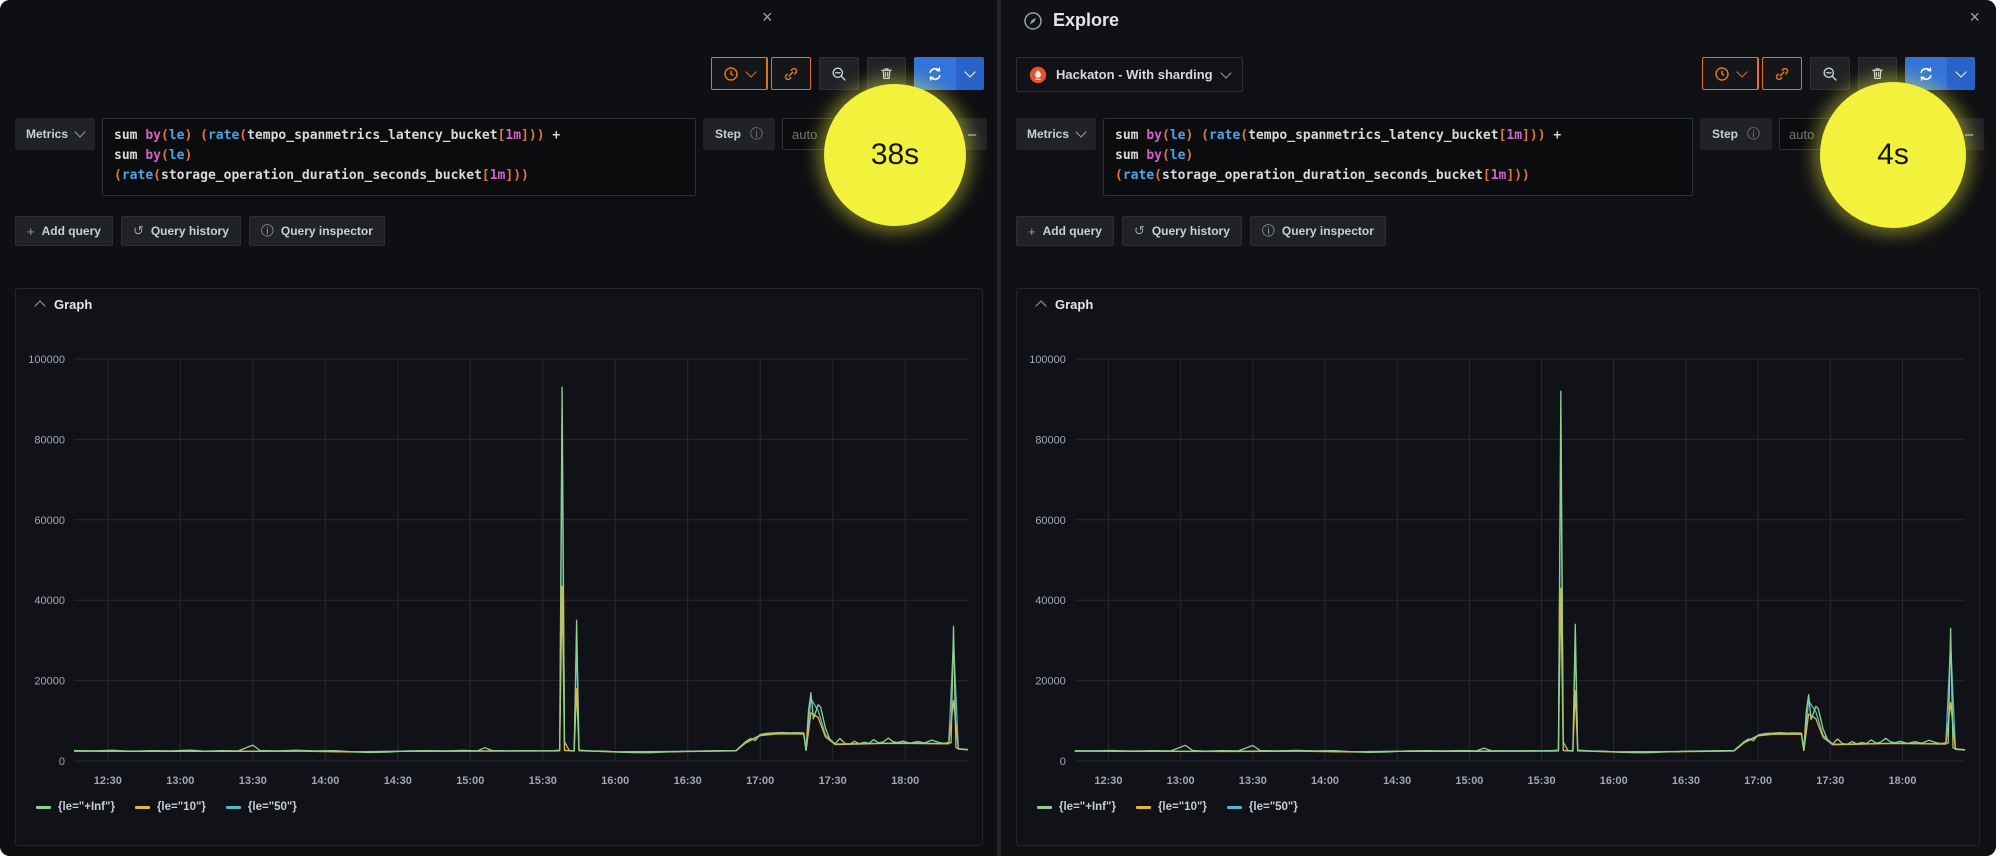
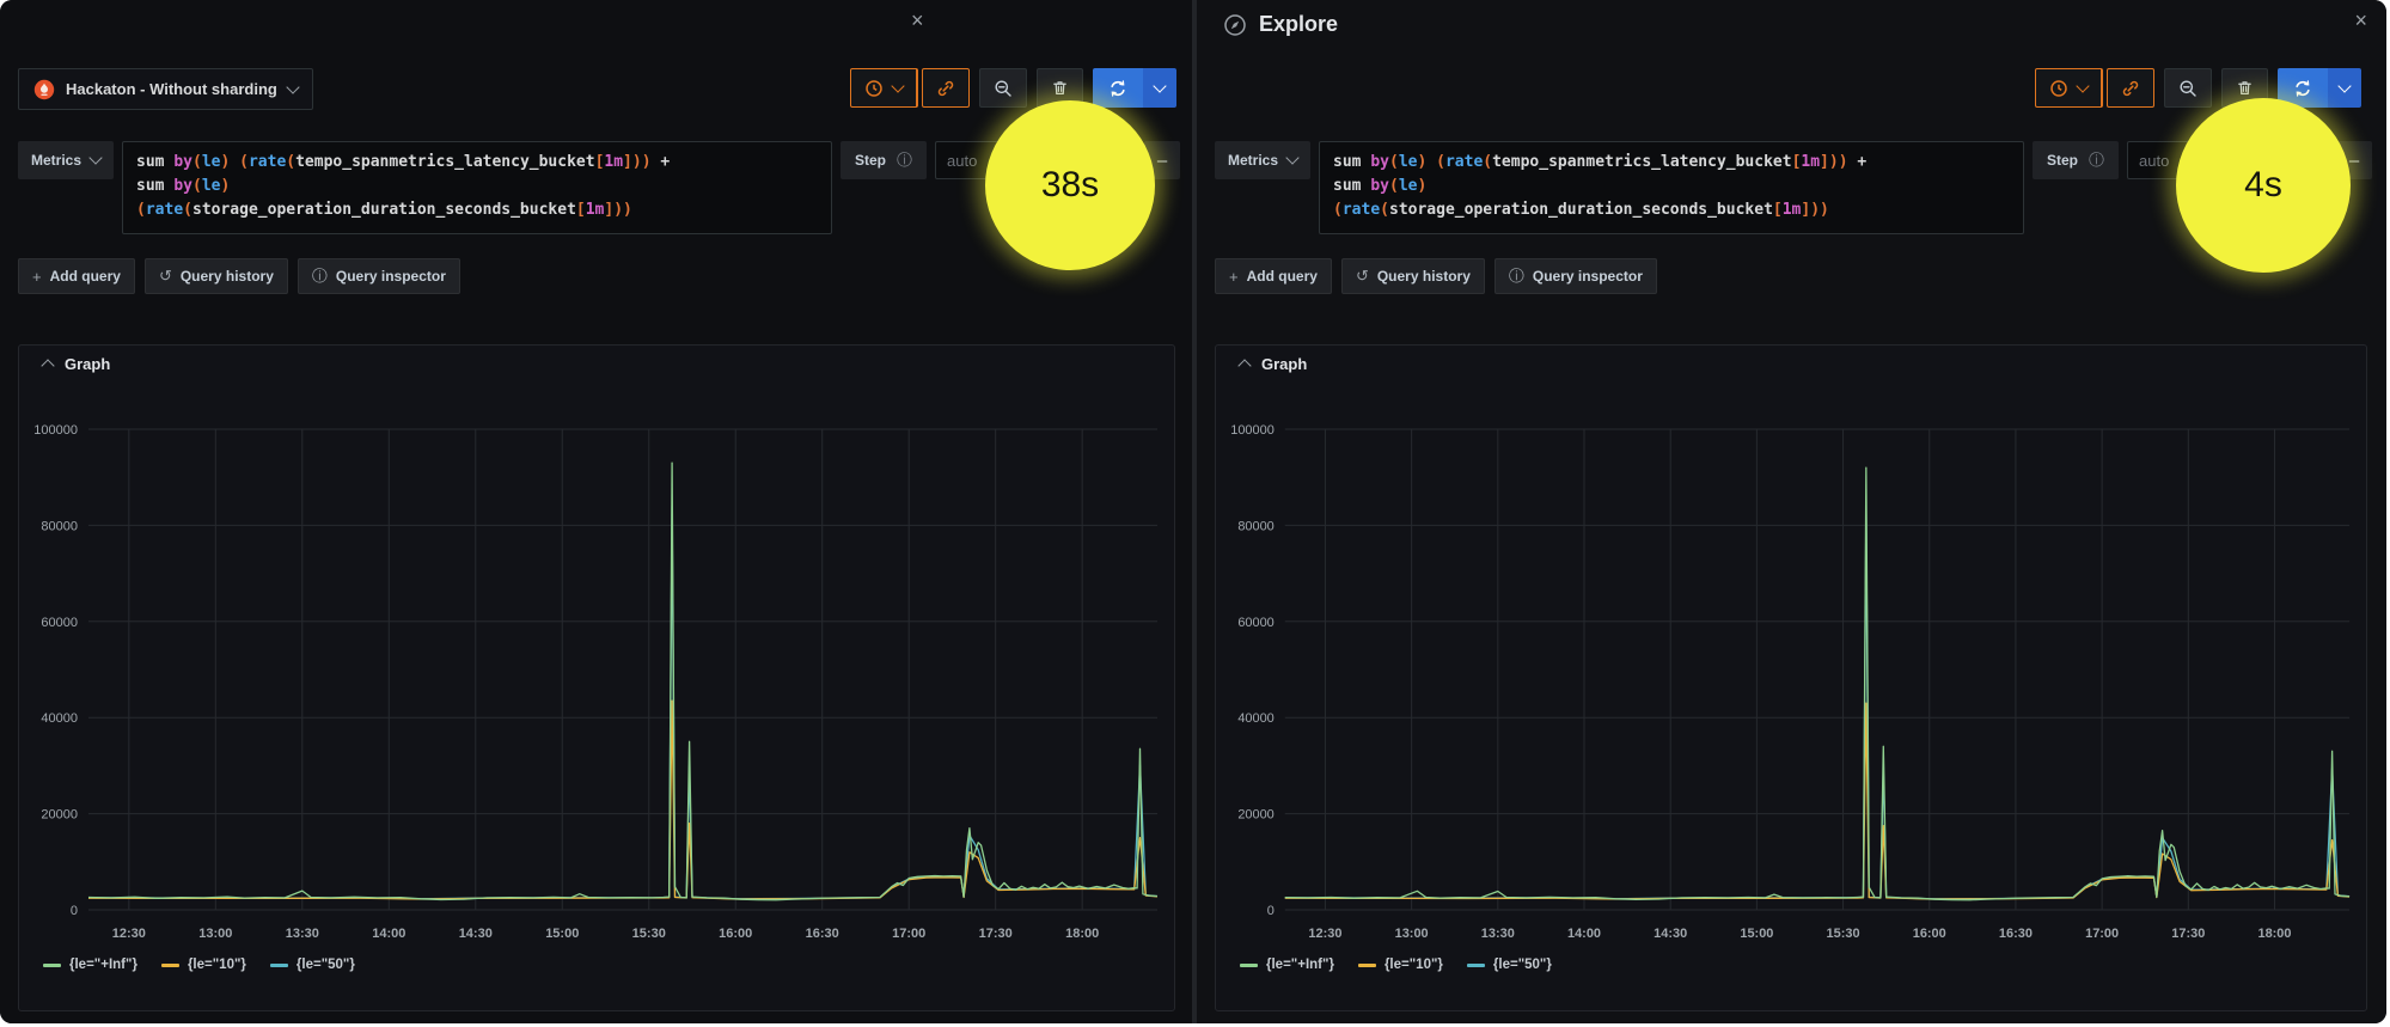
  ×
+ Hackaton - Without sharding
  Metrics
  sum by(le) (rate(tempo_spanmetrics_latency_bucket[1m])) +
  sum by(le)
  (rate(storage_operation_duration_seconds_bucket[1m]))
  Step
  ⓘ
  auto
  –
  +
  Add query
  ↺
  Query history
  ⓘ
  Query inspector
  Graph
  0
  20000
  40000
  60000
  80000
  100000
  12:30
  13:00
  13:30
  14:00
  14:30
  15:00
  15:30
  16:00
  16:30
  17:00
  17:30
  18:00
  {le="+Inf"}
  {le="10"}
  {le="50"}
  38s
  ×
  Explore
- Hackaton - With sharding
  Metrics
  sum by(le) (rate(tempo_spanmetrics_latency_bucket[1m])) +
  sum by(le)
  (rate(storage_operation_duration_seconds_bucket[1m]))
  Step
  ⓘ
  auto
  –
  +
  Add query
  ↺
  Query history
  ⓘ
  Query inspector
  Graph
  0
  20000
  40000
  60000
  80000
  100000
  12:30
  13:00
  13:30
  14:00
  14:30
  15:00
  15:30
  16:00
  16:30
  17:00
  17:30
  18:00
  {le="+Inf"}
  {le="10"}
  {le="50"}
  4s
